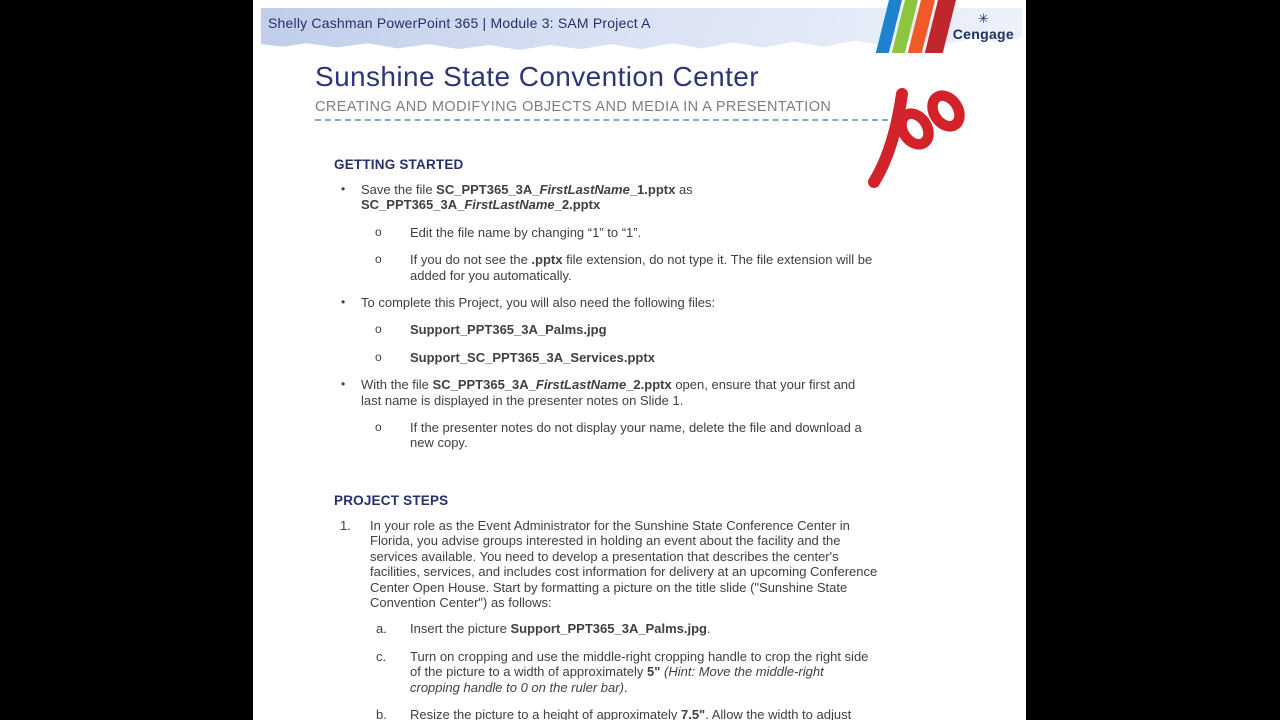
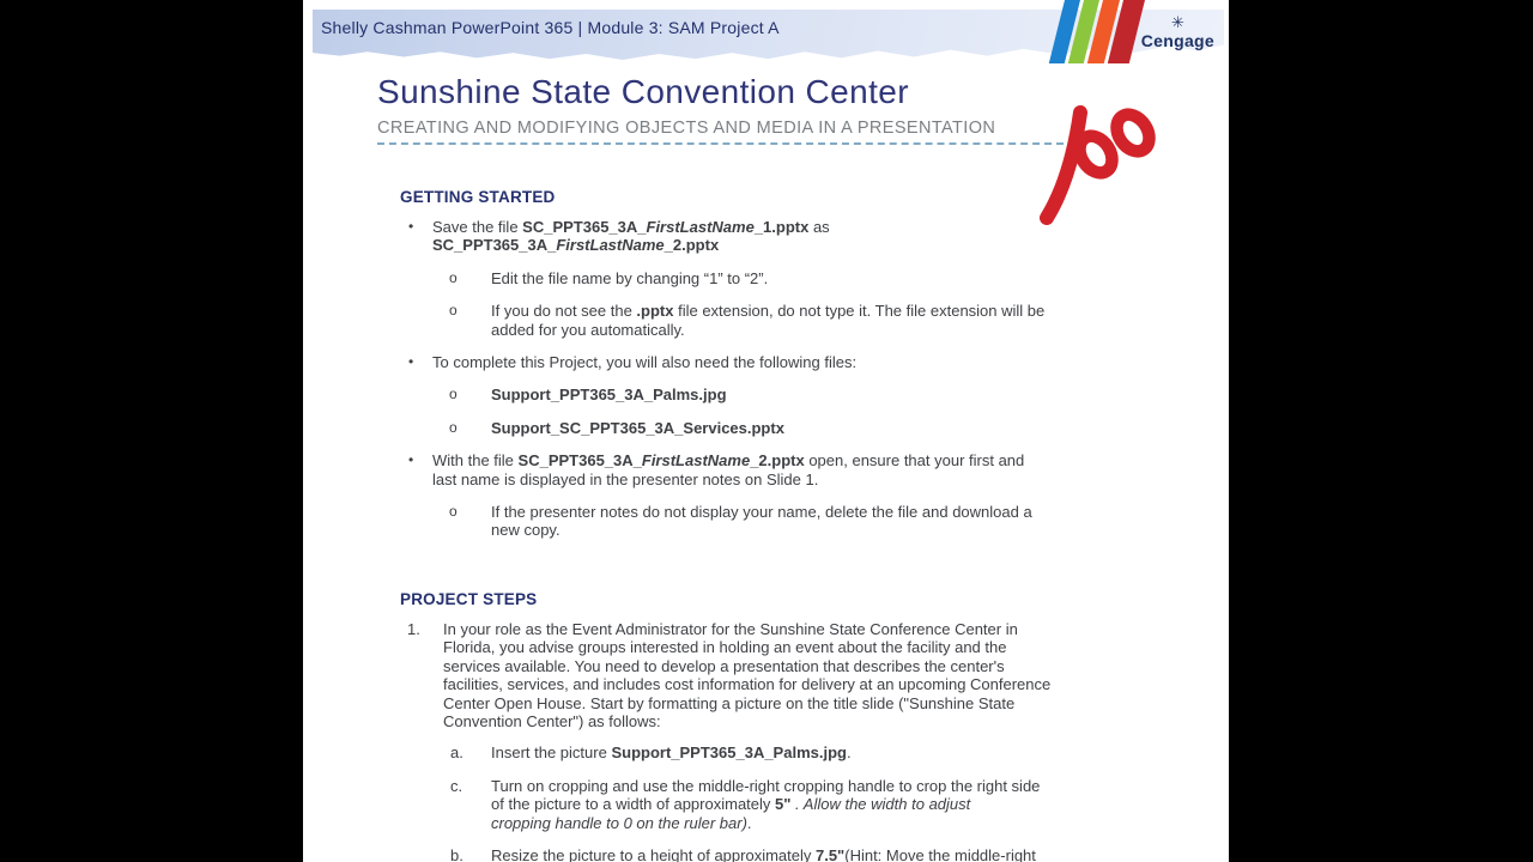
  Shelly Cashman PowerPoint 365 | Module 3: SAM Project A
  ✳
  Cengage
  Sunshine State Convention Center
  CREATING AND MODIFYING OBJECTS AND MEDIA IN A PRESENTATION
  GETTING STARTED
  •
  Save the file SC_PPT365_3A_FirstLastName_1.pptx as
  SC_PPT365_3A_FirstLastName_2.pptx
  o
- Edit the file name by changing “1” to “1”.
+ Edit the file name by changing “1” to “2”.
  o
  If you do not see the .pptx file extension, do not type it. The file extension will be
  added for you automatically.
  •
  To complete this Project, you will also need the following files:
  o
  Support_PPT365_3A_Palms.jpg
  o
  Support_SC_PPT365_3A_Services.pptx
  •
  With the file SC_PPT365_3A_FirstLastName_2.pptx open, ensure that your first and
  last name is displayed in the presenter notes on Slide 1.
  o
  If the presenter notes do not display your name, delete the file and download a
  new copy.
  PROJECT STEPS
  1.
  In your role as the Event Administrator for the Sunshine State Conference Center in
  Florida, you advise groups interested in holding an event about the facility and the
  services available. You need to develop a presentation that describes the center's
  facilities, services, and includes cost information for delivery at an upcoming Conference
  Center Open House. Start by formatting a picture on the title slide ("Sunshine State
  Convention Center") as follows:
  a.
  Insert the picture Support_PPT365_3A_Palms.jpg.
  c.
  Turn on cropping and use the middle-right cropping handle to crop the right side
- of the picture to a width of approximately 5" (Hint: Move the middle-right
+ of the picture to a width of approximately 5" . Allow the width to adjust
  cropping handle to 0 on the ruler bar).
  b.
- Resize the picture to a height of approximately 7.5". Allow the width to adjust
+ Resize the picture to a height of approximately 7.5"(Hint: Move the middle-right
